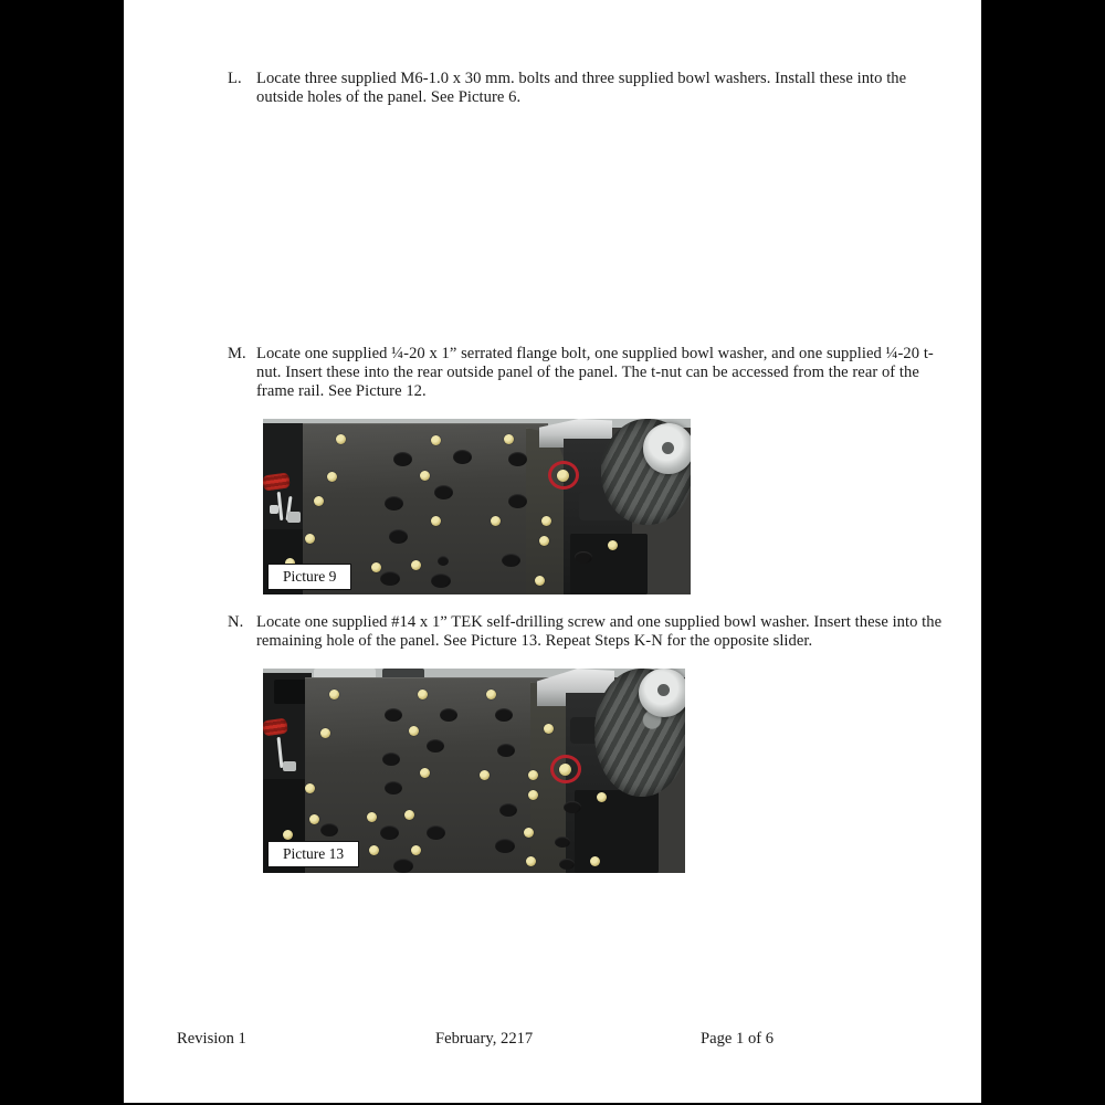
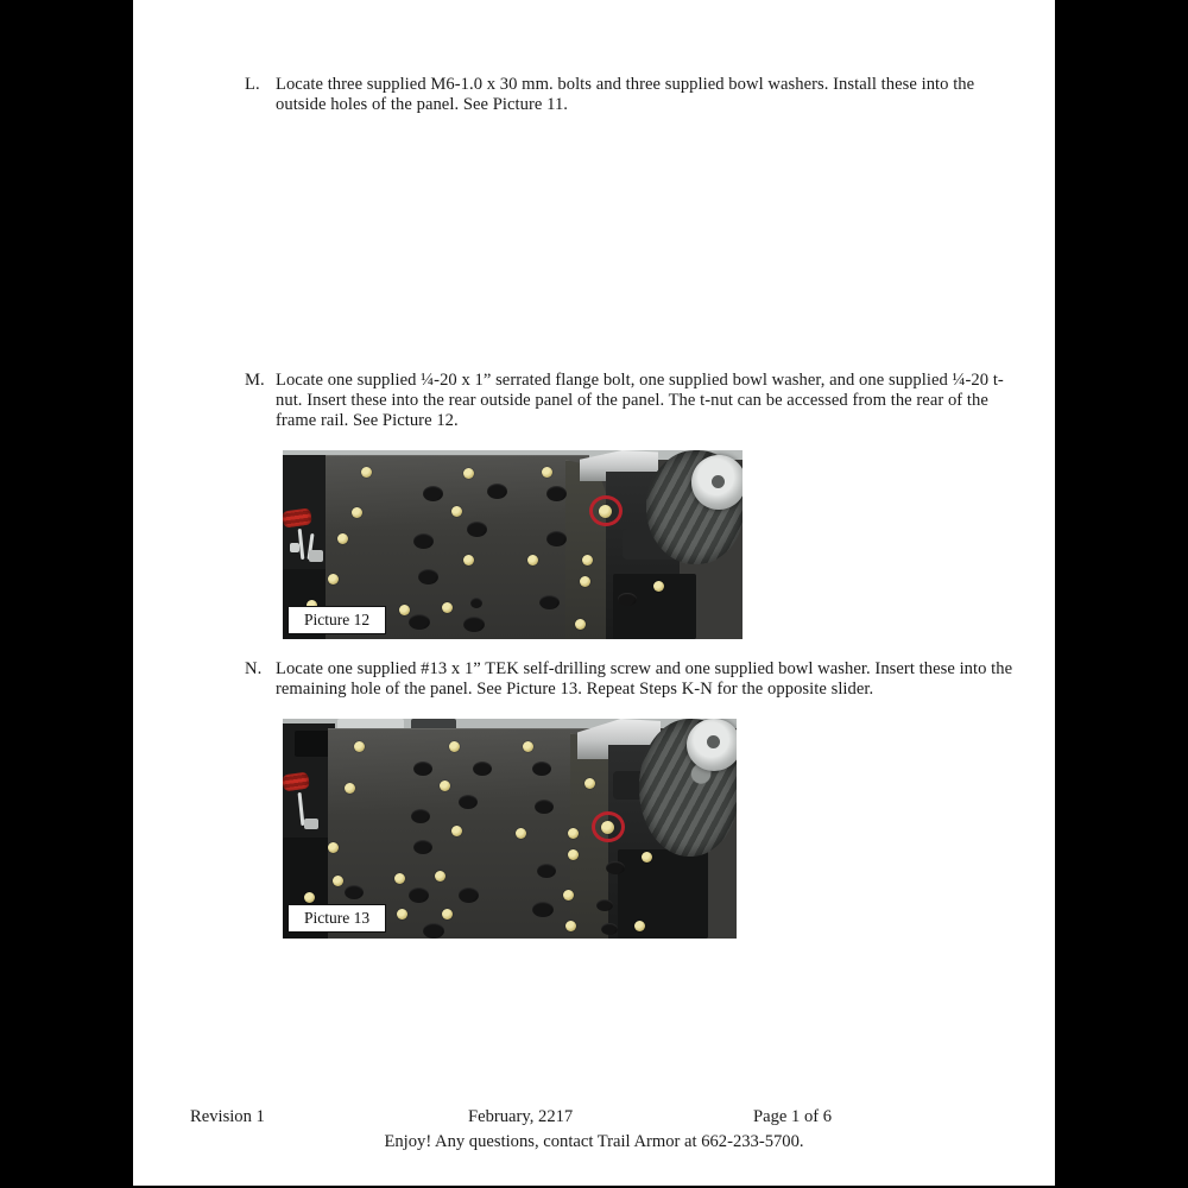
  L.
- Locate three supplied M6-1.0 x 30 mm. bolts and three supplied bowl washers. Install these into the outside holes of the panel. See Picture 6.
+ Locate three supplied M6-1.0 x 30 mm. bolts and three supplied bowl washers. Install these into the outside holes of the panel. See Picture 11.
  M.
  Locate one supplied ¼-20 x 1” serrated flange bolt, one supplied bowl washer, and one supplied ¼-20 t-nut. Insert these into the rear outside panel of the panel. The t-nut can be accessed from the rear of the frame rail. See Picture 12.
- Picture 9
+ Picture 12
  N.
- Locate one supplied #14 x 1” TEK self-drilling screw and one supplied bowl washer. Insert these into the remaining hole of the panel. See Picture 13. Repeat Steps K-N for the opposite slider.
+ Locate one supplied #13 x 1” TEK self-drilling screw and one supplied bowl washer. Insert these into the remaining hole of the panel. See Picture 13. Repeat Steps K-N for the opposite slider.
  Picture 13
  Revision 1
  February, 2217
  Page 1 of 6
+ Enjoy! Any questions, contact Trail Armor at 662-233-5700.
